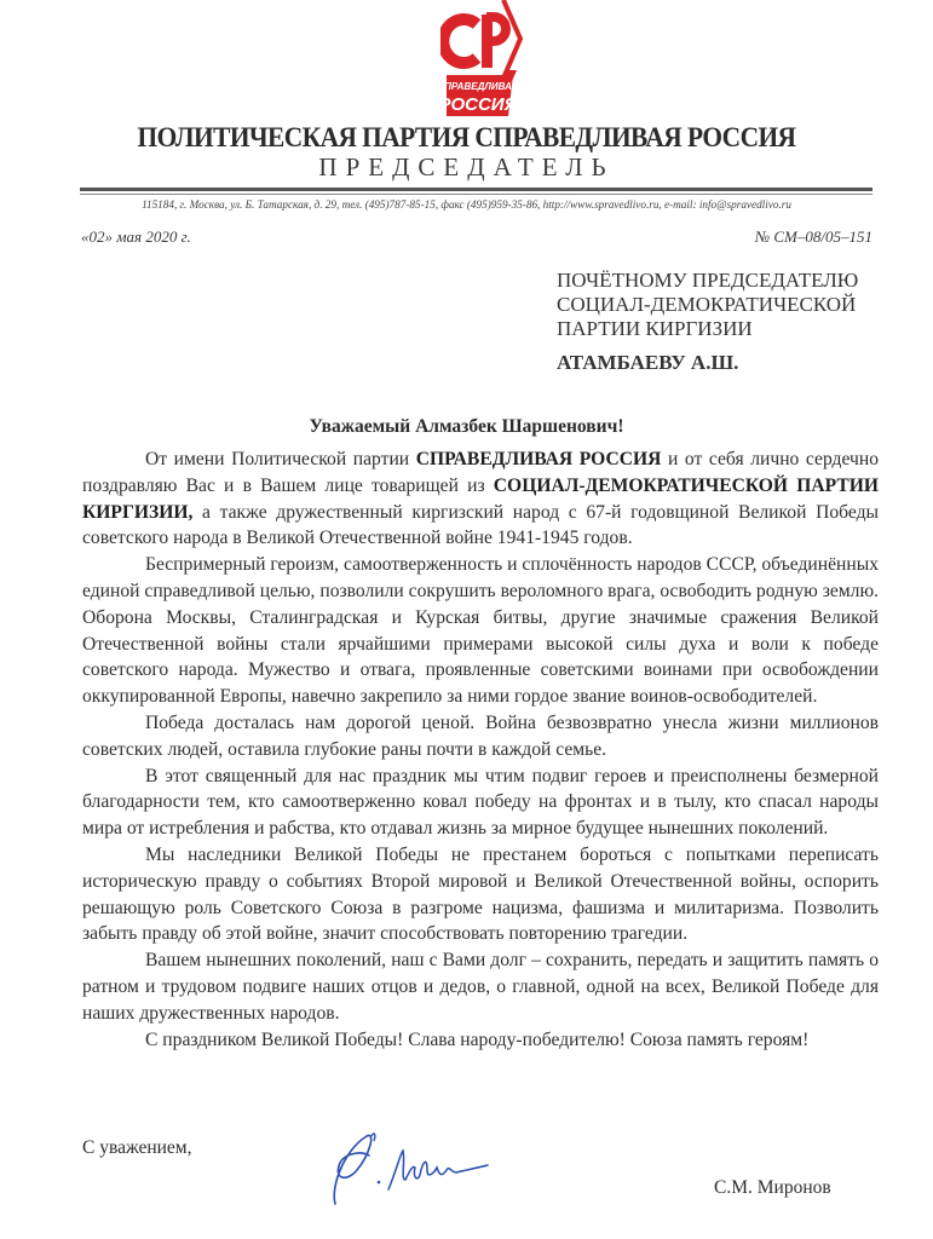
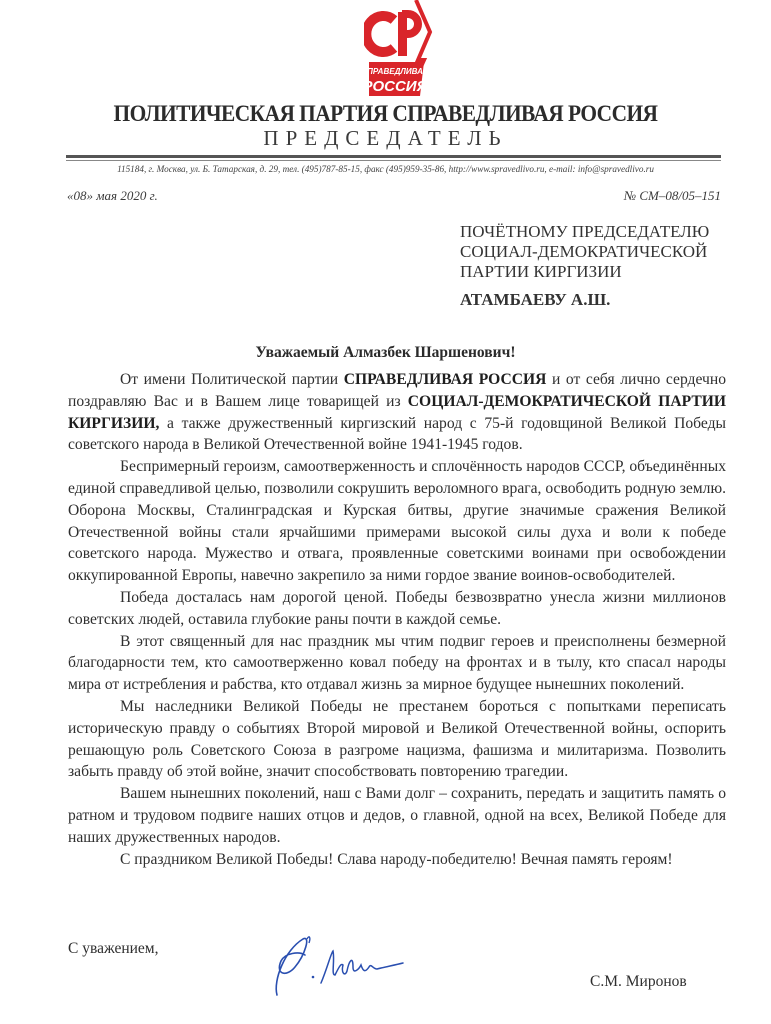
  СПРАВЕДЛИВАЯ
  РОССИЯ
  ПОЛИТИЧЕСКАЯ ПАРТИЯ СПРАВЕДЛИВАЯ РОССИЯ
  ПРЕДСЕДАТЕЛЬ
  115184, г. Москва, ул. Б. Татарская, д. 29, тел. (495)787-85-15, факс (495)959-35-86, http://www.spravedlivo.ru, e-mail: info@spravedlivo.ru
- «02» мая 2020 г.
+ «08» мая 2020 г.
  № СМ–08/05–151
  ПОЧЁТНОМУ ПРЕДСЕДАТЕЛЮ
  СОЦИАЛ-ДЕМОКРАТИЧЕСКОЙ
  ПАРТИИ КИРГИЗИИ
  АТАМБАЕВУ А.Ш.
  Уважаемый Алмазбек Шаршенович!
- От имени Политической партии СПРАВЕДЛИВАЯ РОССИЯ и от себя лично сердечно поздравляю Вас и в Вашем лице товарищей из СОЦИАЛ-ДЕМОКРАТИЧЕСКОЙ ПАРТИИ КИРГИЗИИ, а также дружественный киргизский народ с 67-й годовщиной Великой Победы советского народа в Великой Отечественной войне 1941-1945 годов.
+ От имени Политической партии СПРАВЕДЛИВАЯ РОССИЯ и от себя лично сердечно поздравляю Вас и в Вашем лице товарищей из СОЦИАЛ-ДЕМОКРАТИЧЕСКОЙ ПАРТИИ КИРГИЗИИ, а также дружественный киргизский народ с 75-й годовщиной Великой Победы советского народа в Великой Отечественной войне 1941-1945 годов.
  Беспримерный героизм, самоотверженность и сплочённость народов СССР, объединённых единой справедливой целью, позволили сокрушить вероломного врага, освободить родную землю. Оборона Москвы, Сталинградская и Курская битвы, другие значимые сражения Великой Отечественной войны стали ярчайшими примерами высокой силы духа и воли к победе советского народа. Мужество и отвага, проявленные советскими воинами при освобождении оккупированной Европы, навечно закрепило за ними гордое звание воинов-освободителей.
- Победа досталась нам дорогой ценой. Война безвозвратно унесла жизни миллионов советских людей, оставила глубокие раны почти в каждой семье.
+ Победа досталась нам дорогой ценой. Победы безвозвратно унесла жизни миллионов советских людей, оставила глубокие раны почти в каждой семье.
  В этот священный для нас праздник мы чтим подвиг героев и преисполнены безмерной благодарности тем, кто самоотверженно ковал победу на фронтах и в тылу, кто спасал народы мира от истребления и рабства, кто отдавал жизнь за мирное будущее нынешних поколений.
  Мы наследники Великой Победы не престанем бороться с попытками переписать историческую правду о событиях Второй мировой и Великой Отечественной войны, оспорить решающую роль Советского Союза в разгроме нацизма, фашизма и милитаризма. Позволить забыть правду об этой войне, значит способствовать повторению трагедии.
  Вашем нынешних поколений, наш с Вами долг – сохранить, передать и защитить память о ратном и трудовом подвиге наших отцов и дедов, о главной, одной на всех, Великой Победе для наших дружественных народов.
- С праздником Великой Победы! Слава народу-победителю! Союза память героям!
+ С праздником Великой Победы! Слава народу-победителю! Вечная память героям!
  С уважением,
  С.М. Миронов
